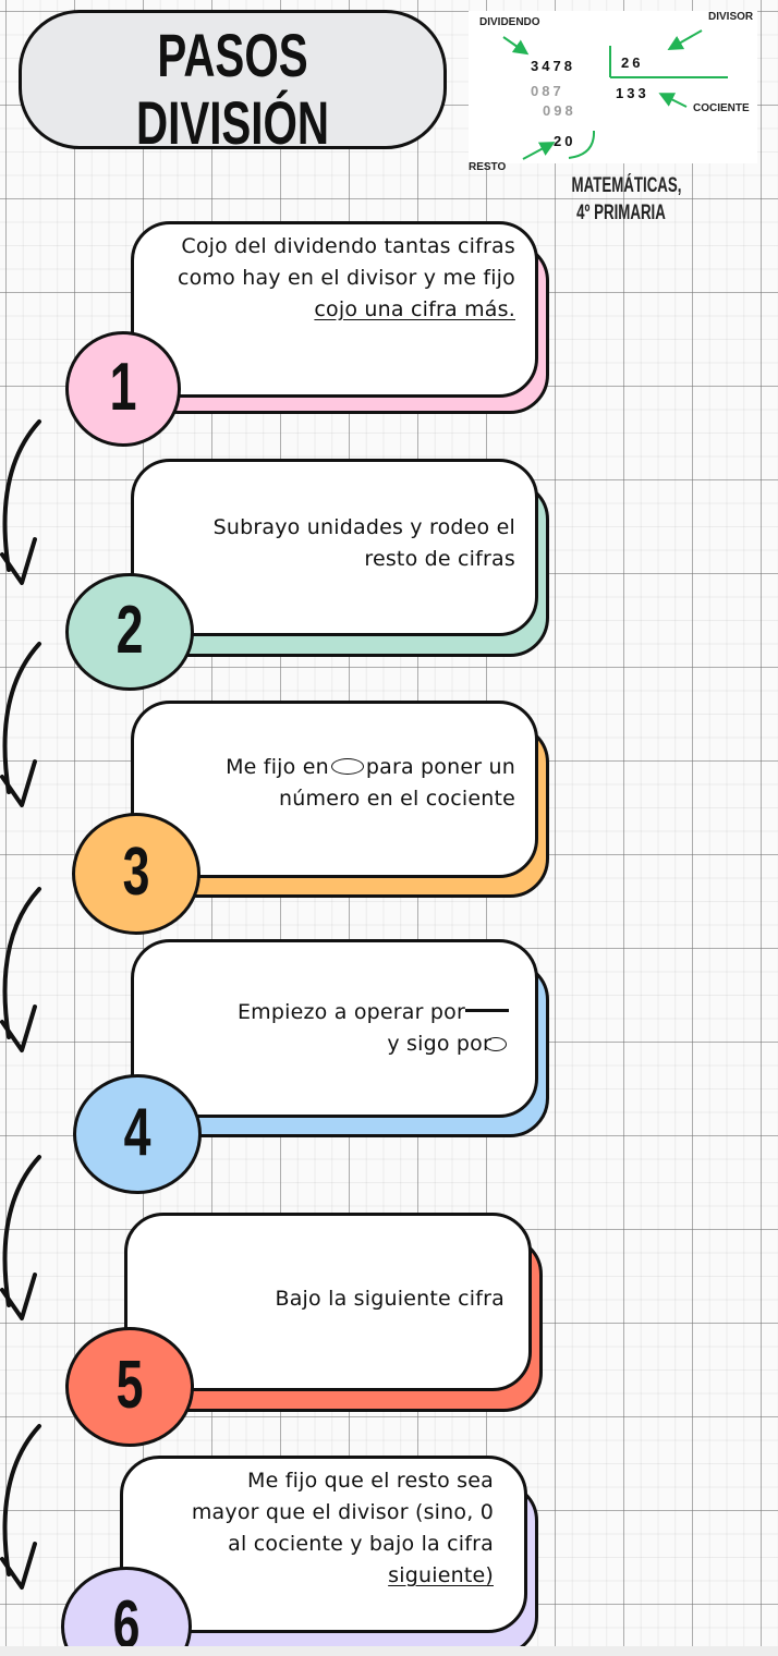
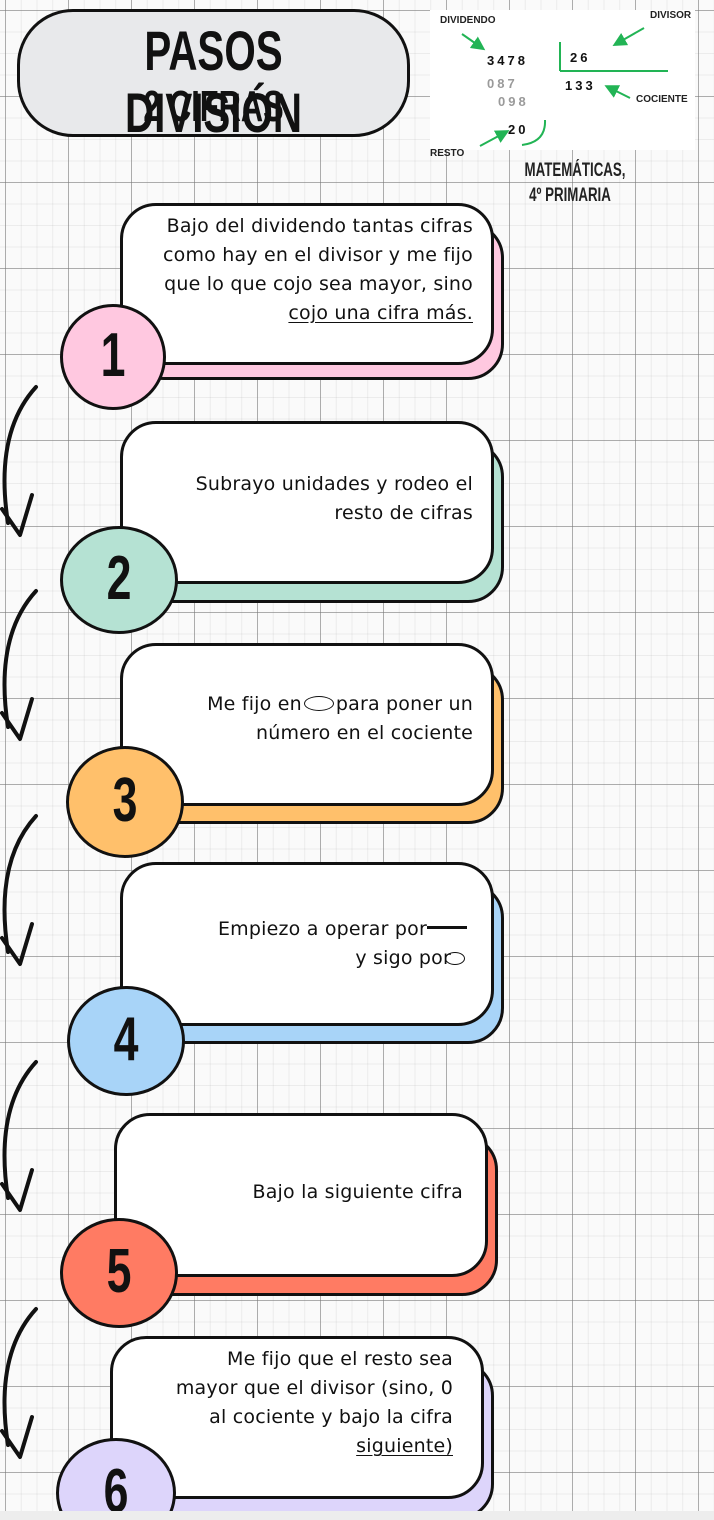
  PASOS DIVISIÓN
+ 2 CIFRAS
  DIVIDENDO
  DIVISOR
  3478
  26
  087
  133
  COCIENTE
  098
  20
  RESTO
  MATEMÁTICAS,
  4º PRIMARIA
- Cojo del dividendo tantas cifras
+ Bajo del dividendo tantas cifras
  como hay en el divisor y me fijo
+ que lo que cojo sea mayor, sino
  cojo una cifra más.
  1
  Subrayo unidades y rodeo el
  resto de cifras
  2
  Me fijo en para poner un
  número en el cociente
  3
  Empiezo a operar por
  y sigo por
  4
  Bajo la siguiente cifra
  5
  Me fijo que el resto sea
  mayor que el divisor (sino, 0
  al cociente y bajo la cifra
  siguiente)
  6
